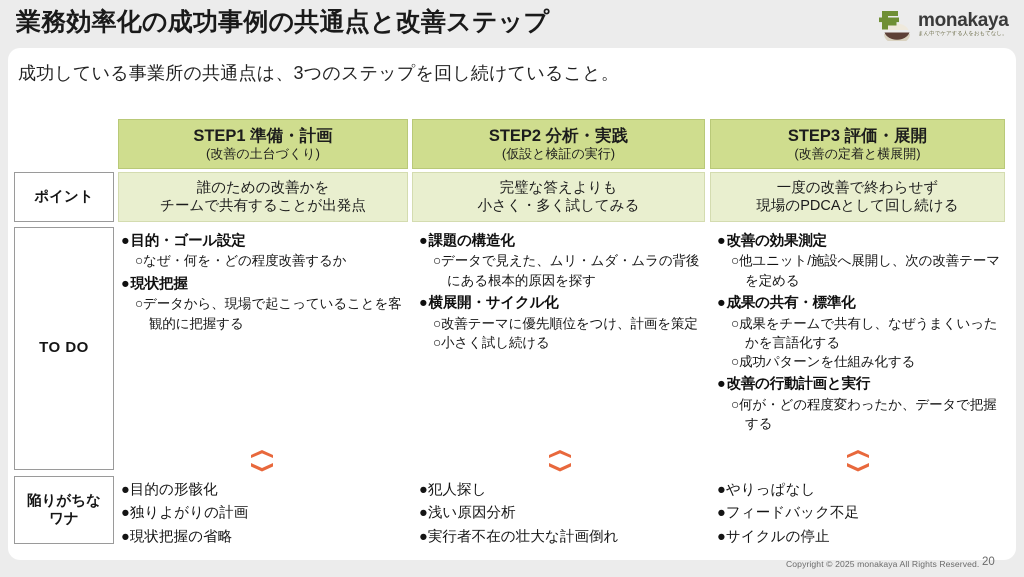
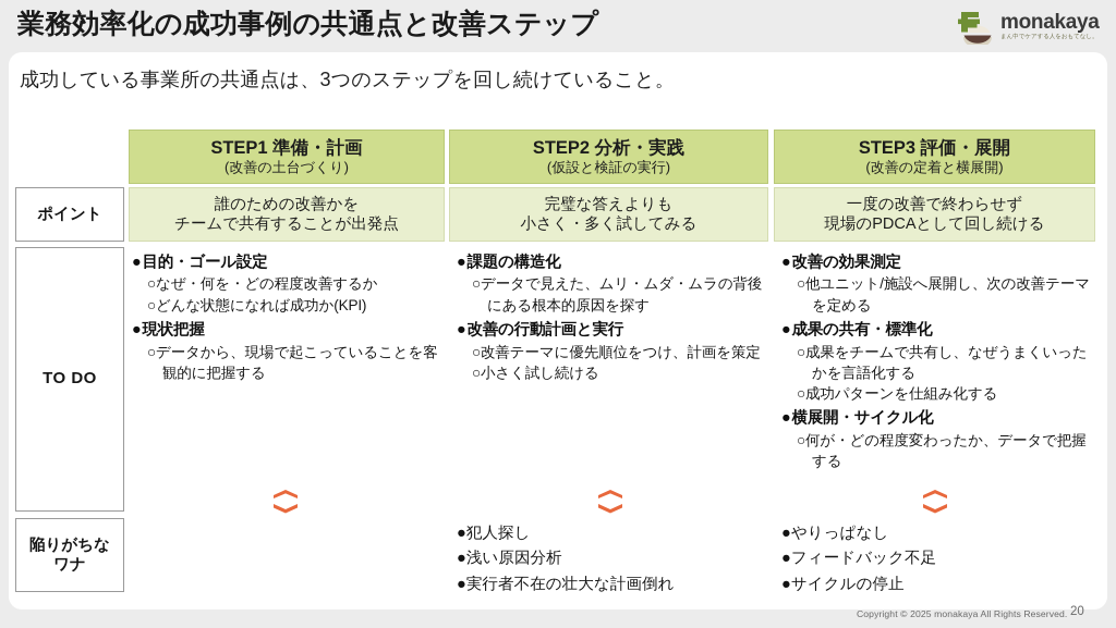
  業務効率化の成功事例の共通点と改善ステップ
  monakaya
  成功している事業所の共通点は、3つのステップを回し続けていること。
  STEP1 準備・計画
  (改善の土台づくり)
  STEP2 分析・実践
  (仮設と検証の実行)
  STEP3 評価・展開
  (改善の定着と横展開)
  ポイント
  誰のための改善かを
  チームで共有することが出発点
  完璧な答えよりも
  小さく・多く試してみる
  一度の改善で終わらせず
  現場のPDCAとして回し続ける
  TO DO
  ●目的・ゴール設定
  ○なぜ・何を・どの程度改善するか
+ ○どんな状態になれば成功か(KPI)
  ●現状把握
  ○データから、現場で起こっていることを客観的に把握する
  ●課題の構造化
  ○データで見えた、ムリ・ムダ・ムラの背後にある根本的原因を探す
- ●横展開・サイクル化
+ ●改善の行動計画と実行
  ○改善テーマに優先順位をつけ、計画を策定
  ○小さく試し続ける
  ●改善の効果測定
  ○他ユニット/施設へ展開し、次の改善テーマを定める
  ●成果の共有・標準化
  ○成果をチームで共有し、なぜうまくいったかを言語化する
  ○成功パターンを仕組み化する
- ●改善の行動計画と実行
+ ●横展開・サイクル化
  ○何が・どの程度変わったか、データで把握する
  陥りがちな
  ワナ
- ●目的の形骸化
- ●独りよがりの計画
- ●現状把握の省略
  ●犯人探し
  ●浅い原因分析
  ●実行者不在の壮大な計画倒れ
  ●やりっぱなし
  ●フィードバック不足
  ●サイクルの停止
  Copyright © 2025 monakaya All Rights Reserved.
  20
